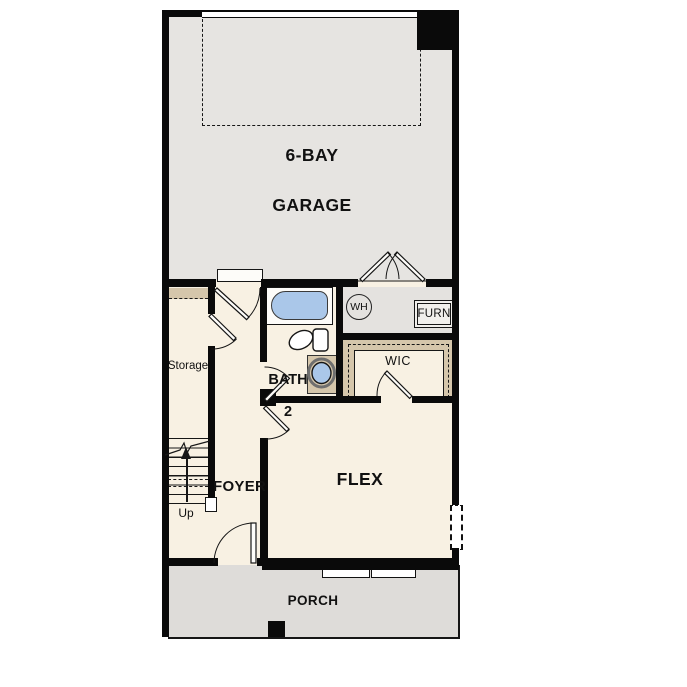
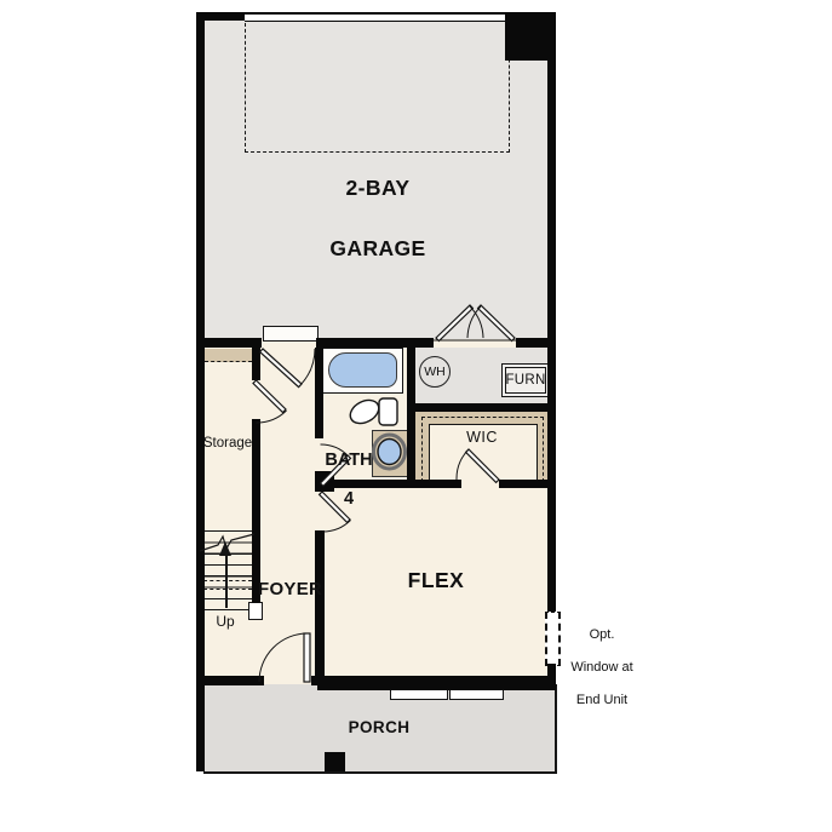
  WH
  FURN
- 6-BAY
+ 2-BAY
  GARAGE
  Storage
  BATH
- 2
+ 4
  WIC
  FOYER
  FLEX
  Up
+ Opt.
+ Window at
+ End Unit
  PORCH
